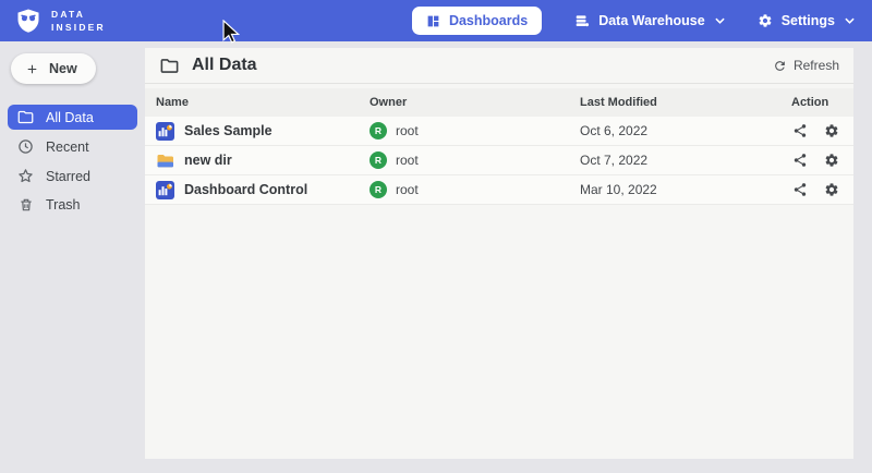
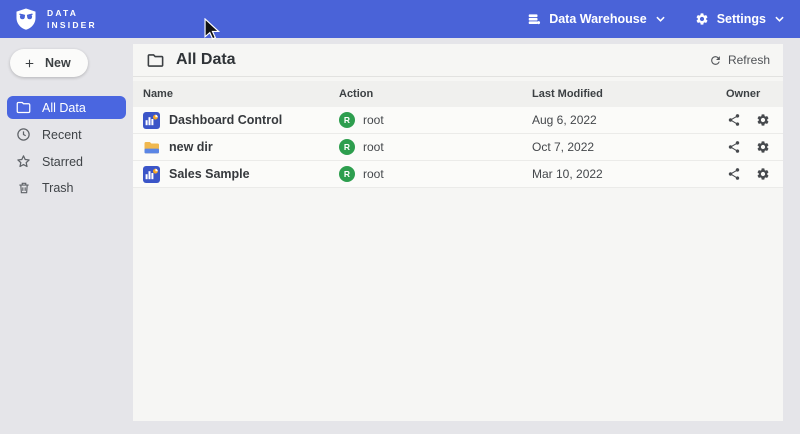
  DATA
  INSIDER
- Dashboards
  Data Warehouse
  Settings
  New
  All Data
  Recent
  Starred
  Trash
  All Data
  Refresh
  Name
- Owner
+ Action
  Last Modified
- Action
+ Owner
- Sales Sample
+ Dashboard Control
  R
  root
- Oct 6, 2022
+ Aug 6, 2022
  new dir
  R
  root
  Oct 7, 2022
- Dashboard Control
+ Sales Sample
  R
  root
  Mar 10, 2022
